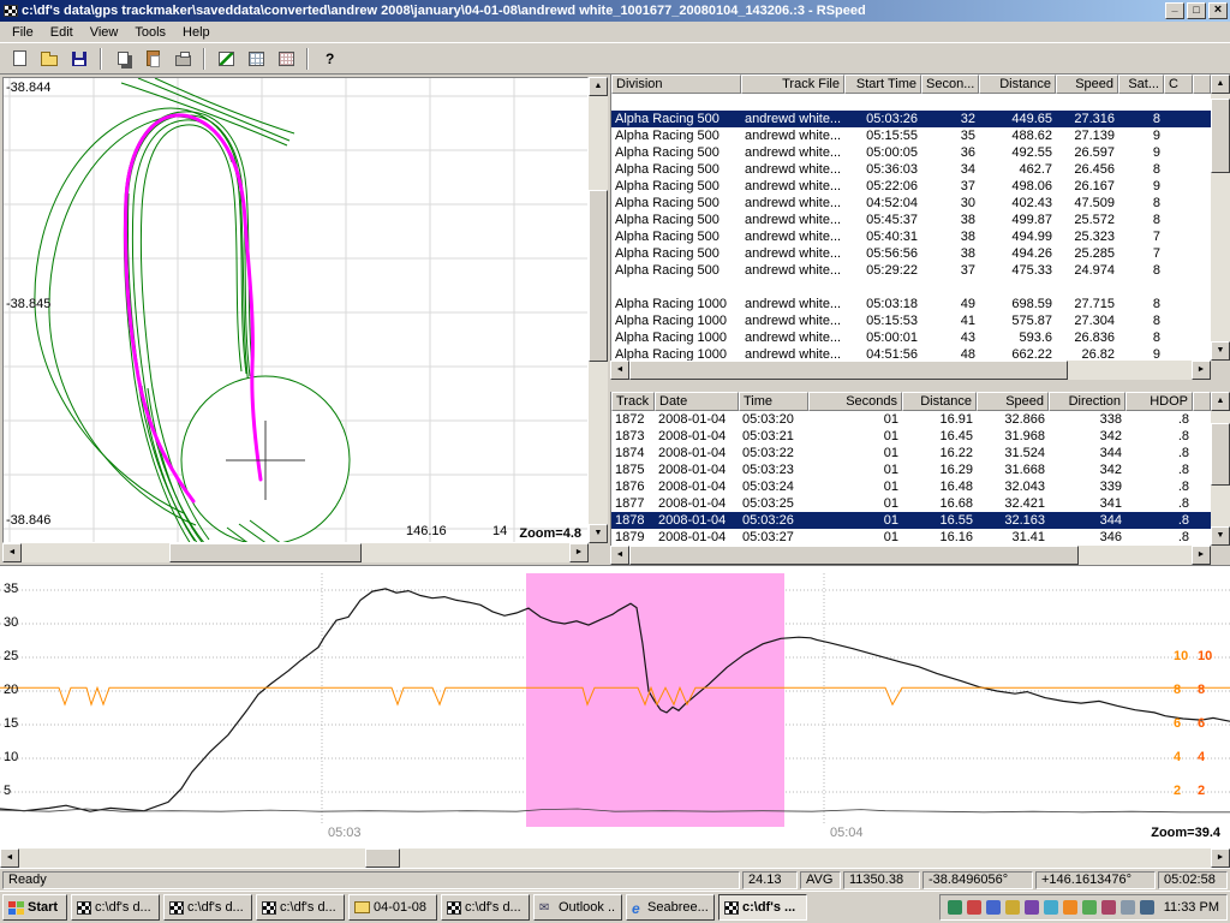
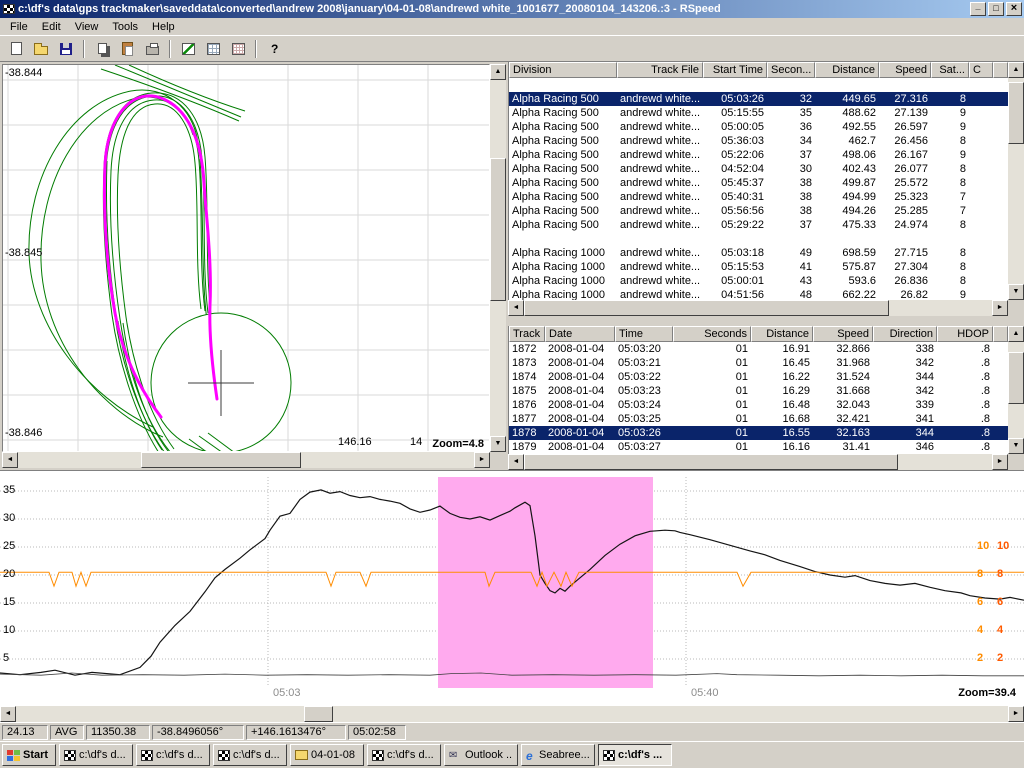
  c:\df's data\gps trackmaker\saveddata\converted\andrew 2008\january\04-01-08\andrewd white_1001677_20080104_143206.:3 - RSpeed
  File
  Edit
  View
  Tools
  Help
  -38.844
  -38.845
  -38.846
  146.16
  14
  Zoom=4.8
  Division
  Track File
  Start Time
  Secon...
  Distance
  Speed
  Sat...
  C
  Alpha Racing 500
  andrewd white...
  05:03:26
  32
  449.65
  27.316
  8
  Alpha Racing 500
  andrewd white...
  05:15:55
  35
  488.62
  27.139
  9
  Alpha Racing 500
  andrewd white...
  05:00:05
  36
  492.55
  26.597
  9
  Alpha Racing 500
  andrewd white...
  05:36:03
  34
  462.7
  26.456
  8
  Alpha Racing 500
  andrewd white...
  05:22:06
  37
  498.06
  26.167
  9
  Alpha Racing 500
  andrewd white...
  04:52:04
  30
  402.43
- 47.509
+ 26.077
  8
  Alpha Racing 500
  andrewd white...
  05:45:37
  38
  499.87
  25.572
  8
  Alpha Racing 500
  andrewd white...
  05:40:31
  38
  494.99
  25.323
  7
  Alpha Racing 500
  andrewd white...
  05:56:56
  38
  494.26
  25.285
  7
  Alpha Racing 500
  andrewd white...
  05:29:22
  37
  475.33
  24.974
  8
  Alpha Racing 1000
  andrewd white...
  05:03:18
  49
  698.59
  27.715
  8
  Alpha Racing 1000
  andrewd white...
  05:15:53
  41
  575.87
  27.304
  8
  Alpha Racing 1000
  andrewd white...
  05:00:01
  43
  593.6
  26.836
  8
  Alpha Racing 1000
  andrewd white...
  04:51:56
  48
  662.22
  26.82
  9
  Track
  Date
  Time
  Seconds
  Distance
  Speed
  Direction
  HDOP
  1872
  2008-01-04
  05:03:20
  01
  16.91
  32.866
  338
  .8
  1873
  2008-01-04
  05:03:21
  01
  16.45
  31.968
  342
  .8
  1874
  2008-01-04
  05:03:22
  01
  16.22
  31.524
  344
  .8
  1875
  2008-01-04
  05:03:23
  01
  16.29
  31.668
  342
  .8
  1876
  2008-01-04
  05:03:24
  01
  16.48
  32.043
  339
  .8
  1877
  2008-01-04
  05:03:25
  01
  16.68
  32.421
  341
  .8
  1878
  2008-01-04
  05:03:26
  01
  16.55
  32.163
  344
  .8
  1879
  2008-01-04
  05:03:27
  01
  16.16
  31.41
  346
  .8
  Zoom=39.4
  35
  30
  25
  20
  15
  10
  5
  05:03
- 05:04
+ 05:40
  10
  10
  8
  8
  6
  6
  4
  4
  2
  2
- Ready
  24.13
  AVG
  11350.38
  -38.8496056°
  +146.1613476°
  05:02:58
  Start
  c:\df's d...
  c:\df's d...
  c:\df's d...
  04-01-08
  c:\df's d...
  Outlook ..
  Seabree...
  c:\df's ...
- 11:33 PM
